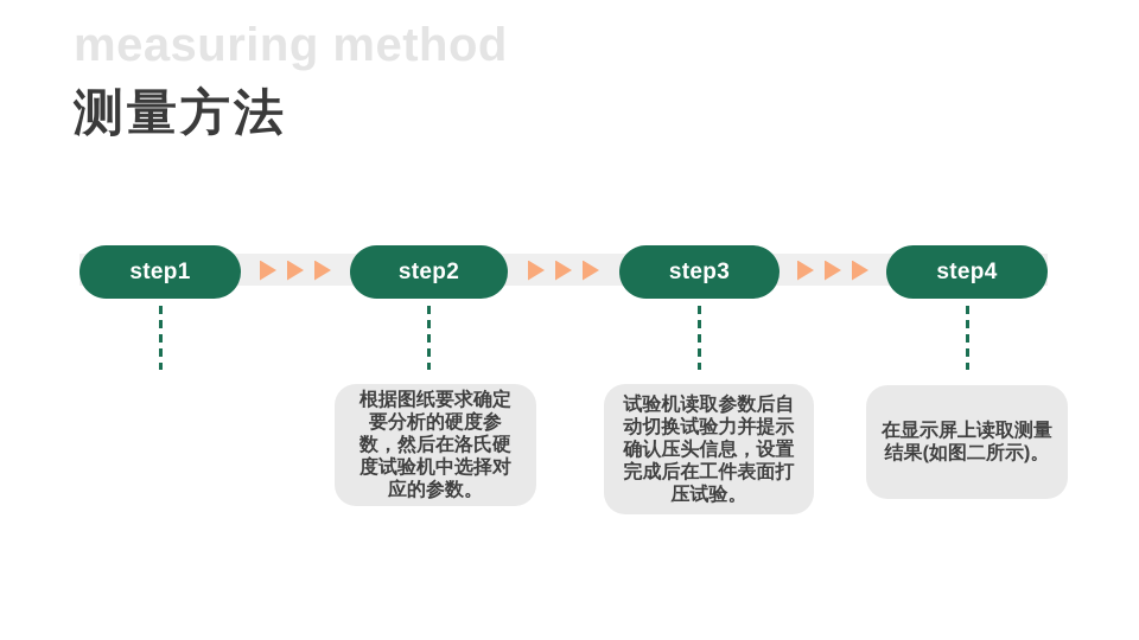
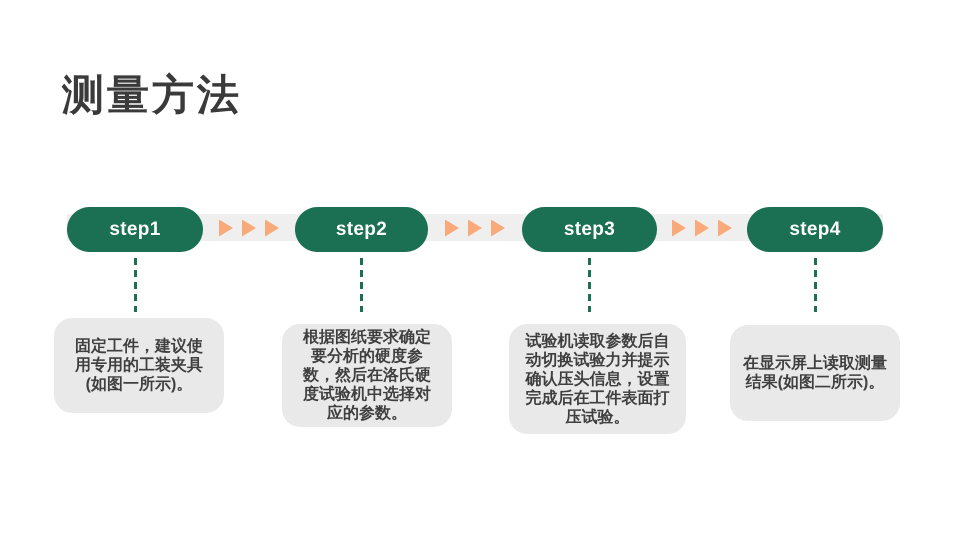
- measuring method
  测量方法
  step1
  step2
  step3
  step4
+ 固定工件，建议使
+ 用专用的工装夹具
+ (如图一所示)。
  根据图纸要求确定
  要分析的硬度参
  数，然后在洛氏硬
  度试验机中选择对
  应的参数。
  试验机读取参数后自
  动切换试验力并提示
  确认压头信息，设置
  完成后在工件表面打
  压试验。
  在显示屏上读取测量
  结果(如图二所示)。
